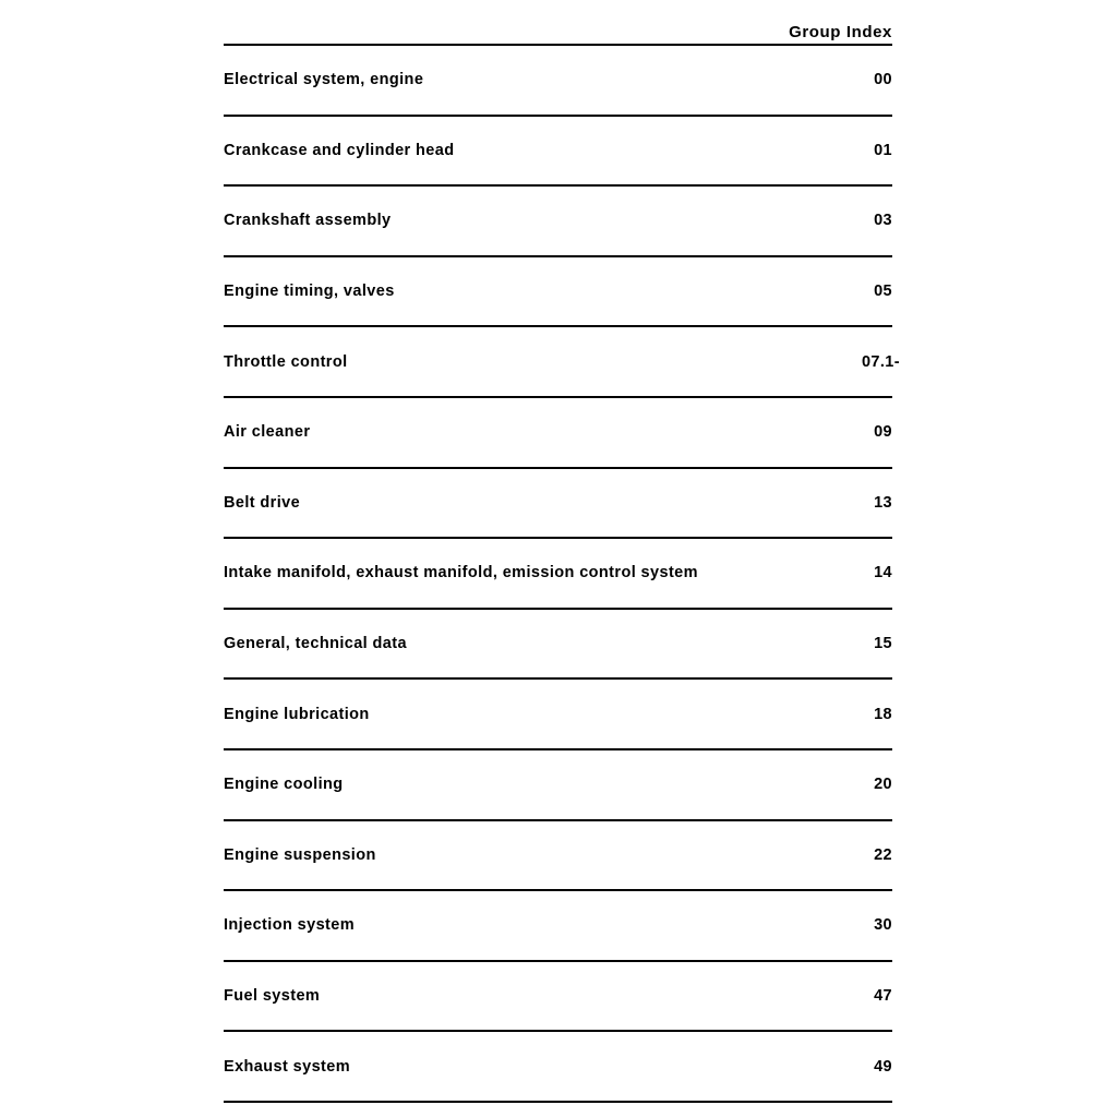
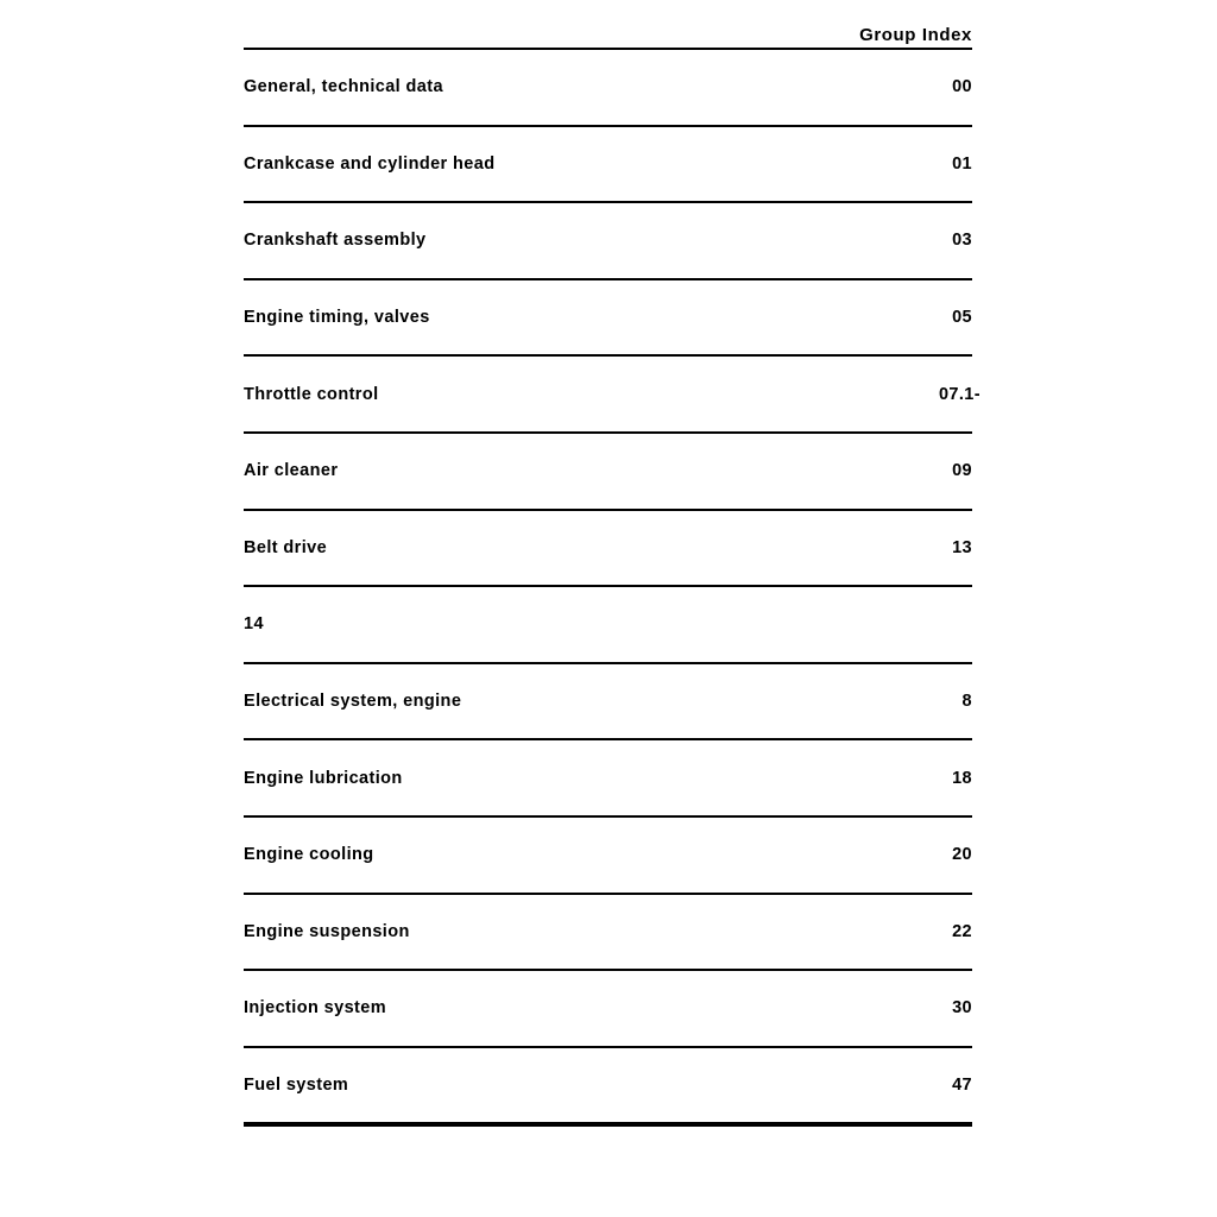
  Group Index
- Electrical system, engine
+ General, technical data
  00
  Crankcase and cylinder head
  01
  Crankshaft assembly
  03
  Engine timing, valves
  05
  Throttle control
  07.1-
  Air cleaner
  09
  Belt drive
  13
- Intake manifold, exhaust manifold, emission control system
  14
- General, technical data
+ Electrical system, engine
- 15
+ 8
  Engine lubrication
  18
  Engine cooling
  20
  Engine suspension
  22
  Injection system
  30
  Fuel system
  47
- Exhaust system
- 49
